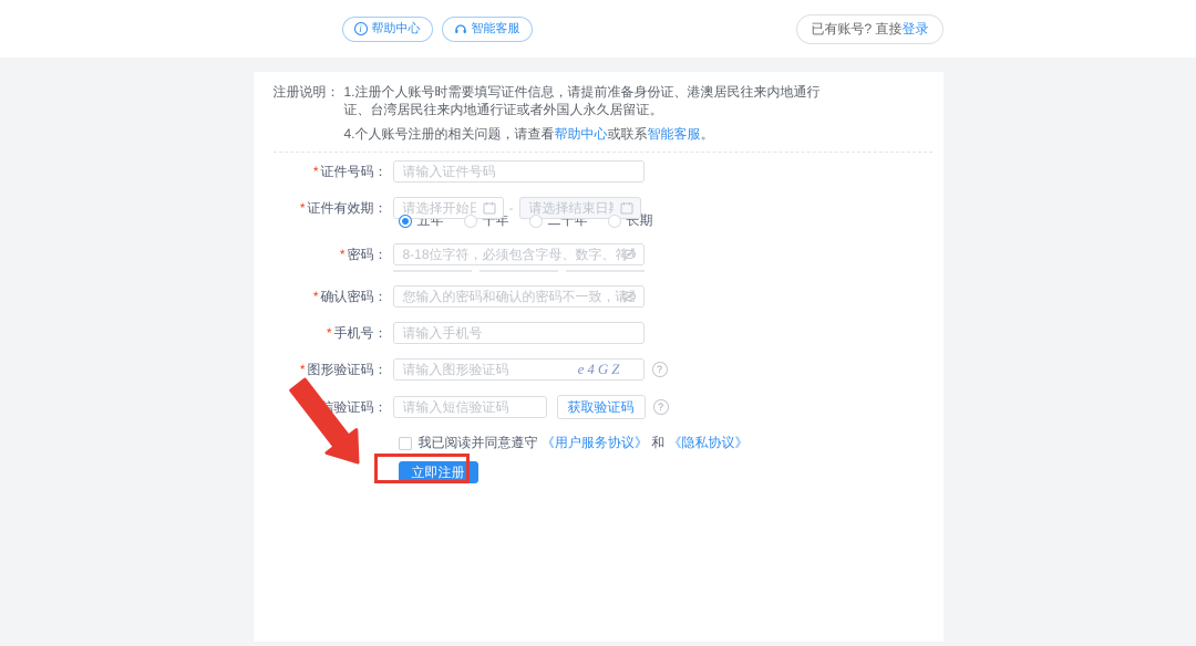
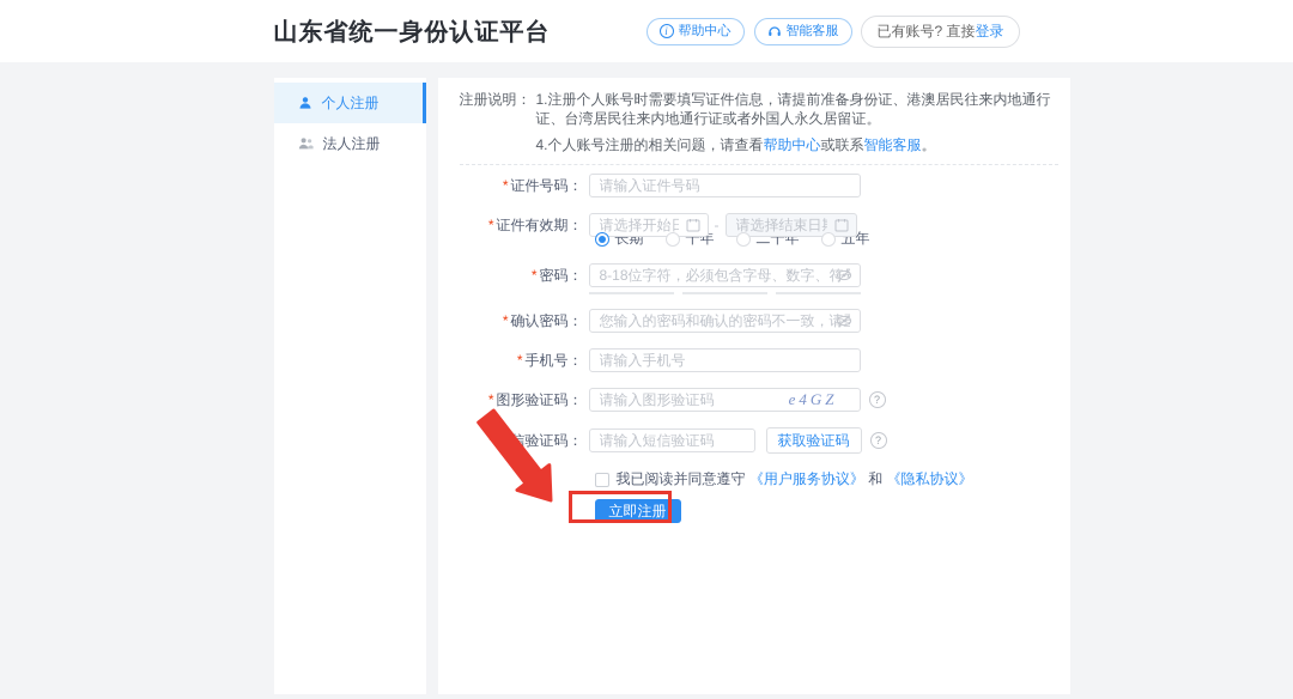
+ 山东省统一身份认证平台
  i
  帮助中心
  智能客服
  已有账号? 直接登录
+ 个人注册
+ 法人注册
  注册说明：
  1.注册个人账号时需要填写证件信息，请提前准备身份证、港澳居民往来内地通行证、台湾居民往来内地通行证或者外国人永久居留证。
  4.个人账号注册的相关问题，请查看帮助中心或联系智能客服。
  * 证件号码：
  请输入证件号码
  * 证件有效期：
  请选择开始日
  -
  请选择结束日
- 五年
+ 长期
  十年
  二十年
- 长期
+ 五年
  * 密码：
  * 确认密码：
  您输入的密码和确认的密码不一致，
  * 手机号：
  请输入手机号
  * 图形验证码：
  请输入图形验证码
  e4GZ
  ?
  请输入短信验证码
  获取验证码
  ?
  我已阅读并同意遵守 《用户服务协议》 和 《隐私协议》
  立即注册
